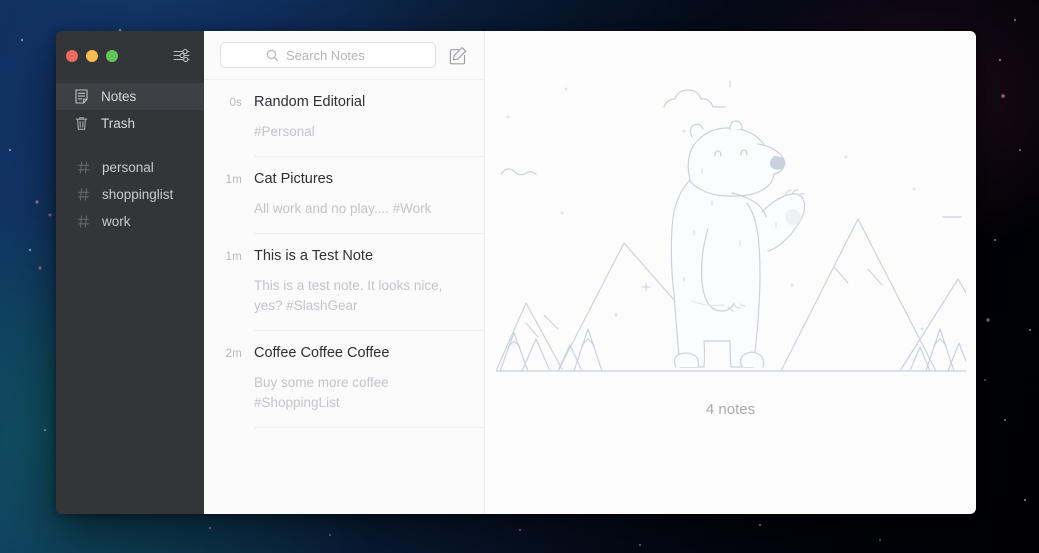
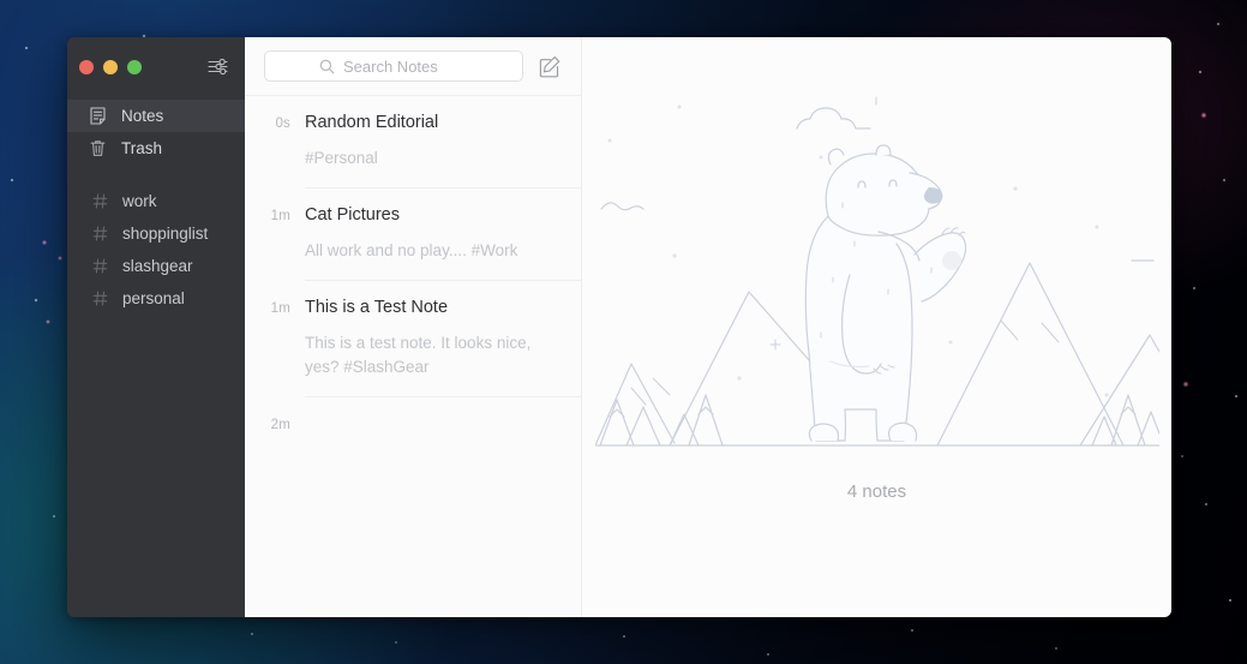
  Notes
  Trash
- personal
+ work
  shoppinglist
+ slashgear
- work
+ personal
  Search Notes
  0s
  Random Editorial
  #Personal
  1m
  Cat Pictures
  All work and no play.... #Work
  1m
  This is a Test Note
  This is a test note. It looks nice, yes? #SlashGear
  2m
- Coffee Coffee Coffee
- Buy some more coffee #ShoppingList
  4 notes
